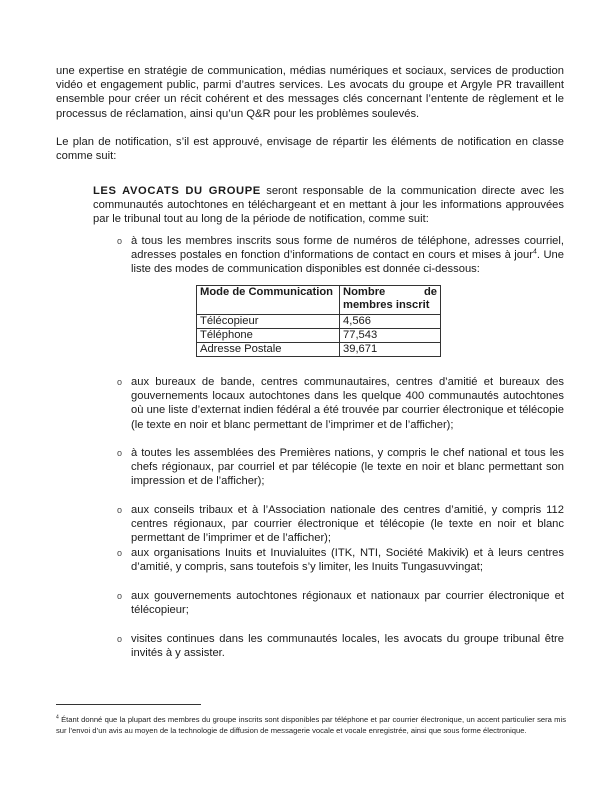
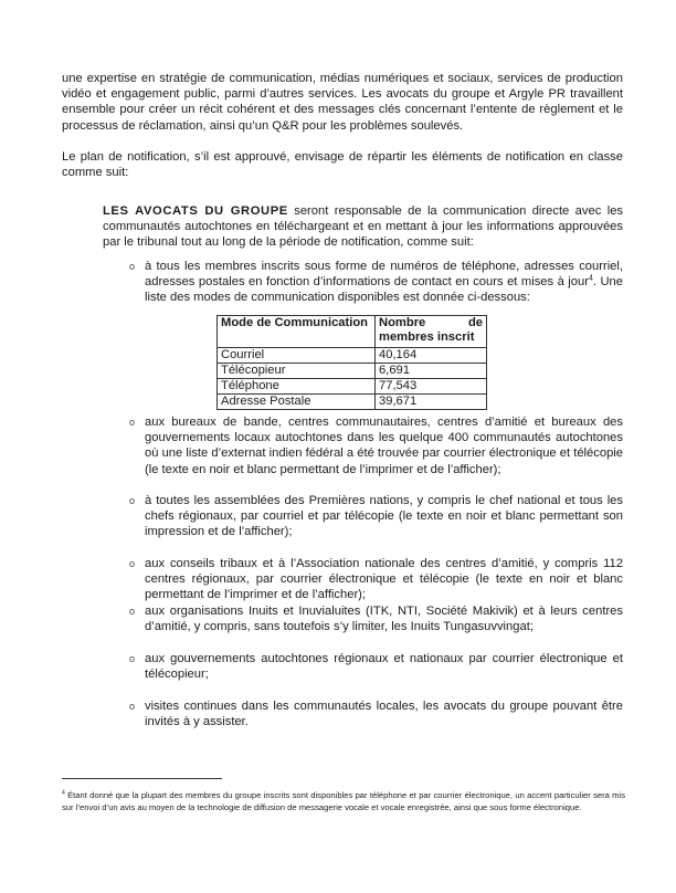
  une expertise en stratégie de communication, médias numériques et sociaux, services de production vidéo et engagement public, parmi d’autres services. Les avocats du groupe et Argyle PR travaillent ensemble pour créer un récit cohérent et des messages clés concernant l’entente de règlement et le processus de réclamation, ainsi qu’un Q&R pour les problèmes soulevés.
  Le plan de notification, s’il est approuvé, envisage de répartir les éléments de notification en classe comme suit:
  LES AVOCATS DU GROUPE seront responsable de la communication directe avec les communautés autochtones en téléchargeant et en mettant à jour les informations approuvées par le tribunal tout au long de la période de notification, comme suit:
  o
  à tous les membres inscrits sous forme de numéros de téléphone, adresses courriel, adresses postales en fonction d’informations de contact en cours et mises à jour . Une liste des modes de communication disponibles est donnée ci-dessous:
  Mode de Communication	Nombre de membres inscrit
+ Courriel	40,164
- Télécopieur	4,566
+ Télécopieur	6,691
  Téléphone	77,543
  Adresse Postale	39,671
  o
  aux bureaux de bande, centres communautaires, centres d’amitié et bureaux des gouvernements locaux autochtones dans les quelque 400 communautés autochtones où une liste d’externat indien fédéral a été trouvée par courrier électronique et télécopie (le texte en noir et blanc permettant de l’imprimer et de l’afficher);
  o
  à toutes les assemblées des Premières nations, y compris le chef national et tous les chefs régionaux, par courriel et par télécopie (le texte en noir et blanc permettant son impression et de l’afficher);
  o
  aux conseils tribaux et à l’Association nationale des centres d’amitié, y compris 112 centres régionaux, par courrier électronique et télécopie (le texte en noir et blanc permettant de l’imprimer et de l’afficher);
  o
  aux organisations Inuits et Inuvialuites (ITK, NTI, Société Makivik) et à leurs centres d’amitié, y compris, sans toutefois s’y limiter, les Inuits Tungasuvvingat;
  o
  aux gouvernements autochtones régionaux et nationaux par courrier électronique et télécopieur;
  o
- visites continues dans les communautés locales, les avocats du groupe tribunal être invités à y assister.
+ visites continues dans les communautés locales, les avocats du groupe pouvant être invités à y assister.
  Étant donné que la plupart des membres du groupe inscrits sont disponibles par téléphone et par courrier électronique, un accent particulier sera mis sur l’envoi d’un avis au moyen de la technologie de diffusion de messagerie vocale et vocale enregistrée, ainsi que sous forme électronique.
